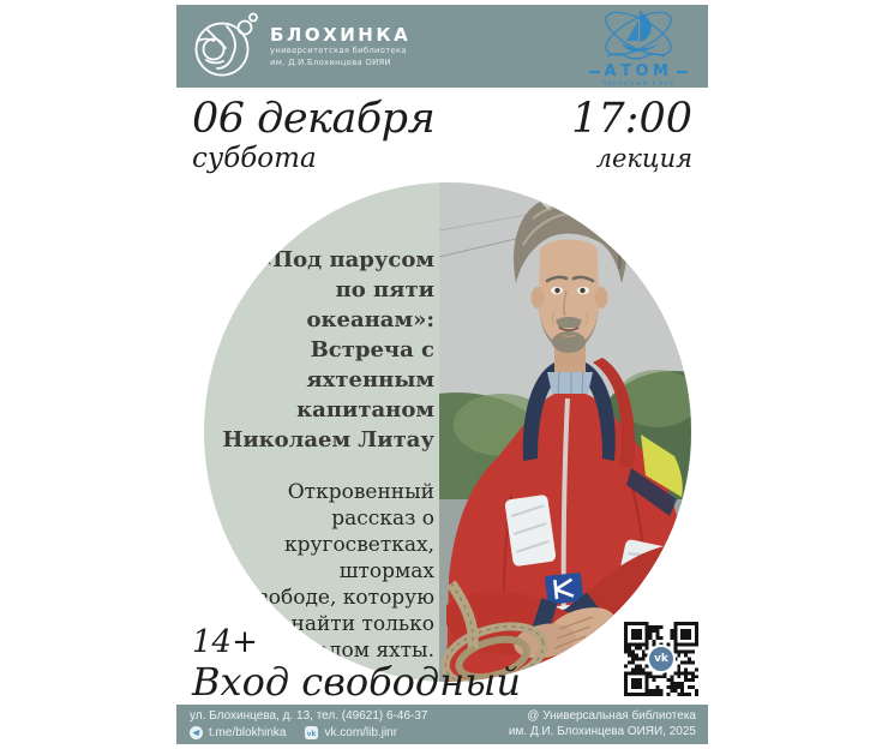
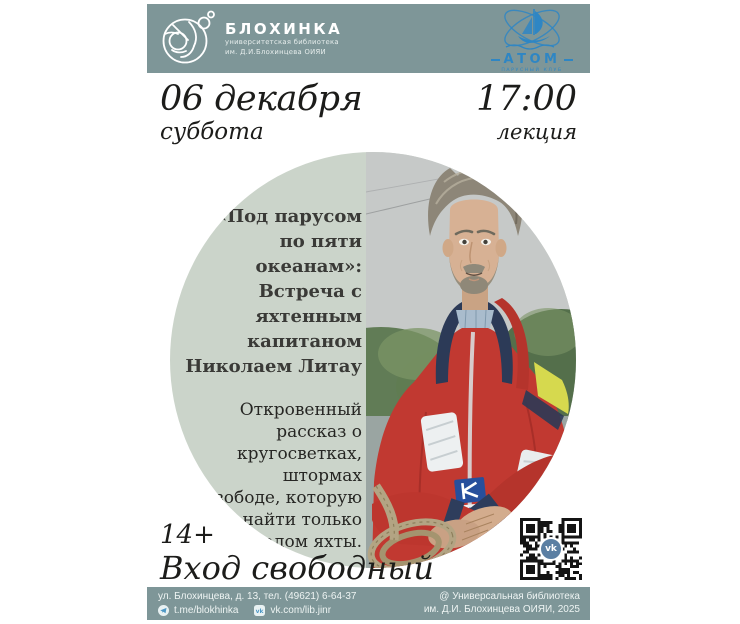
  БЛОХИНКА
  университетская библиотека
  им. Д.И.Блохинцева ОИЯИ
  АТОМ
  06 декабря
  суббота
  17:00
  лекция
  «Под парусом
  по пяти океанам»:
  Встреча с яхтенным
  капитаном
  Николаем Литау
  Откровенный рассказ о
  кругосветках, штормах
  и свободе, которую
  можно найти только
  за штурвалом яхты.
  14+
  Вход свободный
  vk
- ул. Блохинцева, д. 13, тел. (49621) 6-46-37
+ ул. Блохинцева, д. 13, тел. (49621) 6-64-37
  t.me/blokhinka
  vk.com/lib.jinr
  @ Универсальная библиотека
  им. Д.И. Блохинцева ОИЯИ, 2025
